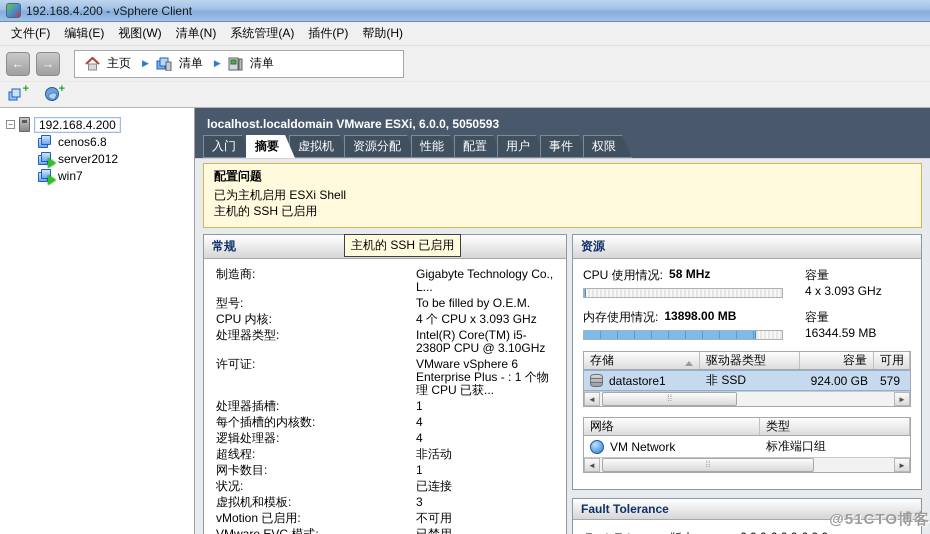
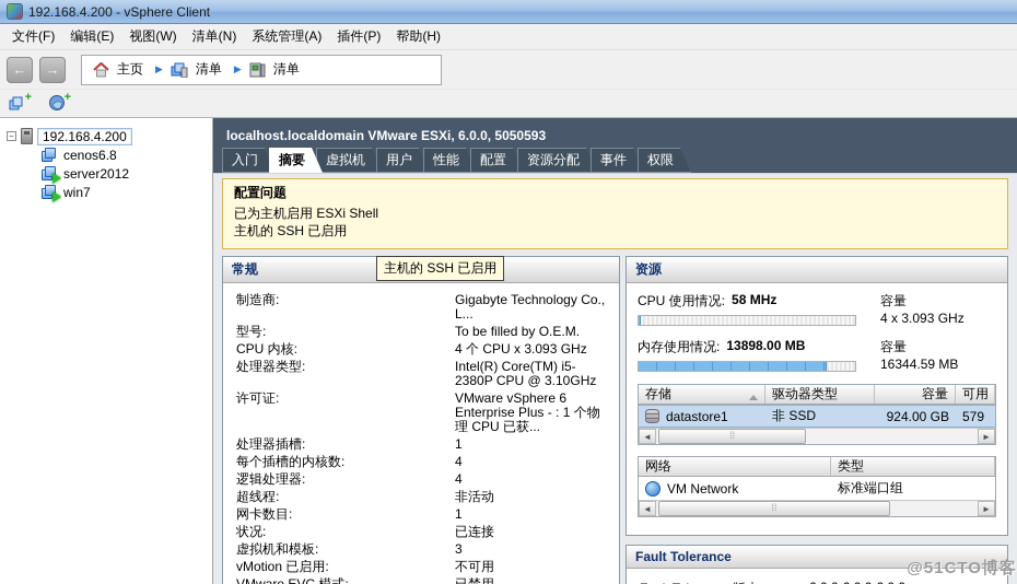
  192.168.4.200 - vSphere Client
  文件(F)
  编辑(E)
  视图(W)
  清单(N)
  系统管理(A)
  插件(P)
  帮助(H)
  ←
  →
  主页
  ▶
  清单
  ▶
  清单
  +
  +
  −
  192.168.4.200
  cenos6.8
  server2012
  win7
  localhost.localdomain VMware ESXi, 6.0.0, 5050593
  入门
  摘要
  虚拟机
- 资源分配
+ 用户
  性能
  配置
- 用户
+ 资源分配
  事件
  权限
  配置问题
  已为主机启用 ESXi Shell
  主机的 SSH 已启用
  常规
  主机的 SSH 已启用
  制造商:
  Gigabyte Technology Co., L...
  型号:
  To be filled by O.E.M.
  CPU 内核:
  4 个 CPU x 3.093 GHz
  处理器类型:
  Intel(R) Core(TM) i5-2380P CPU @ 3.10GHz
  许可证:
  VMware vSphere 6 Enterprise Plus - : 1 个物理 CPU 已获...
  处理器插槽:
  1
  每个插槽的内核数:
  4
  逻辑处理器:
  4
  超线程:
  非活动
  网卡数目:
  1
  状况:
  已连接
  虚拟机和模板:
  3
  vMotion 已启用:
  不可用
  资源
  CPU 使用情况:
  58 MHz
  容量
  4 x 3.093 GHz
  内存使用情况:
  13898.00 MB
  容量
  16344.59 MB
  存储
  驱动器类型
  容量
  可用
  datastore1
  非 SSD
  924.00 GB
  579
  ◄
  ►
  网络
  类型
  VM Network
  标准端口组
  ◄
  ►
  Fault Tolerance
  @51CTO博客
